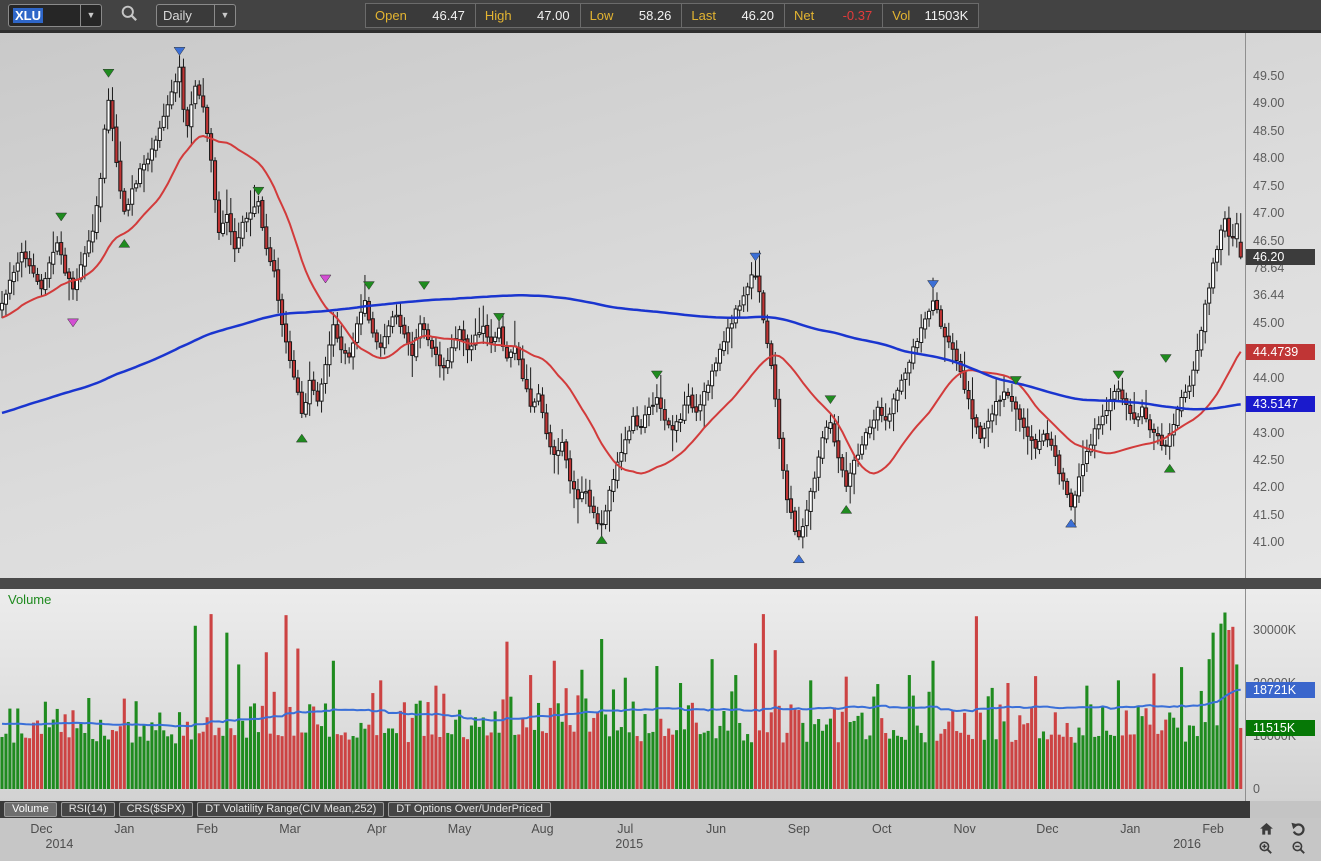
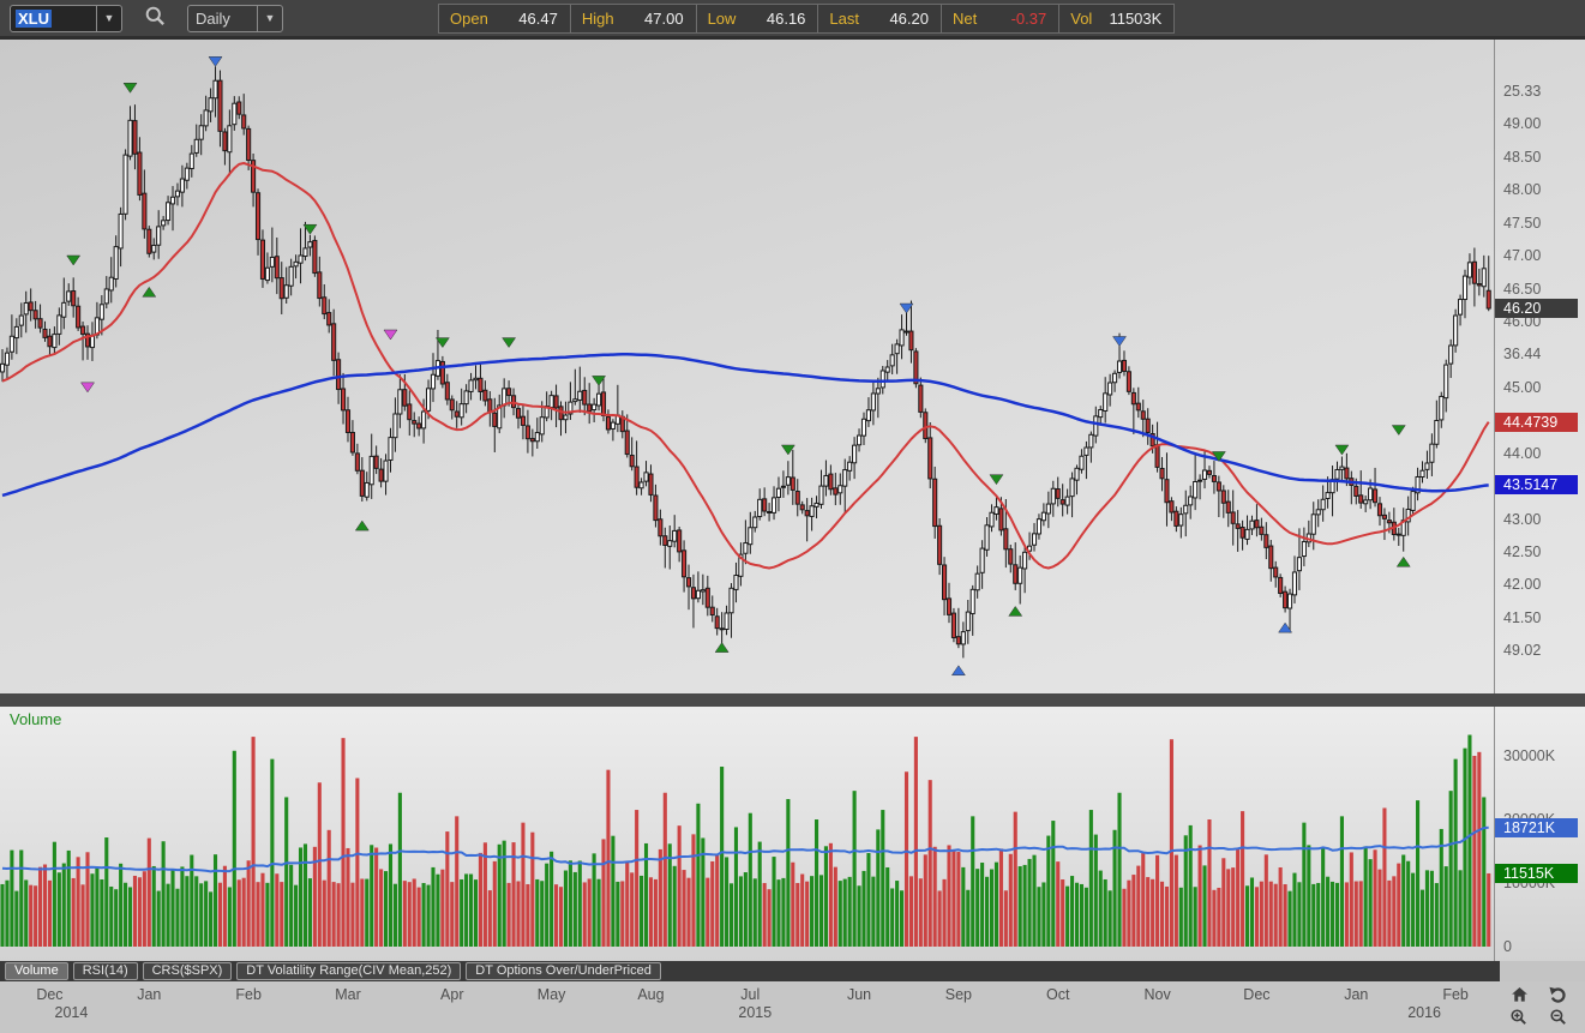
  XLU
  ▼
  Daily
  ▼
  Open
  46.47
  High
  47.00
  Low
- 58.26
+ 46.16
  Last
  46.20
  Net
  -0.37
  Vol
  11503K
- 49.50
+ 25.33
  49.00
  48.50
  48.00
  47.50
  47.00
  46.50
- 78.64
+ 46.00
  36.44
  45.00
  44.00
  43.00
  42.50
  42.00
  41.50
- 41.00
+ 49.02
  44.4739
  43.5147
  46.20
  Volume
  30000K
  10000K
  0
  18721K
  11515K
  Volume
  RSI(14)
  CRS($SPX)
  DT Volatility Range(CIV Mean,252)
  DT Options Over/UnderPriced
  Dec
  2014
  Jan
  Feb
  Mar
  Apr
  May
  Aug
  Jul
  2015
  Jun
  Sep
  Oct
  Nov
  Dec
  Jan
  Feb
  2016
